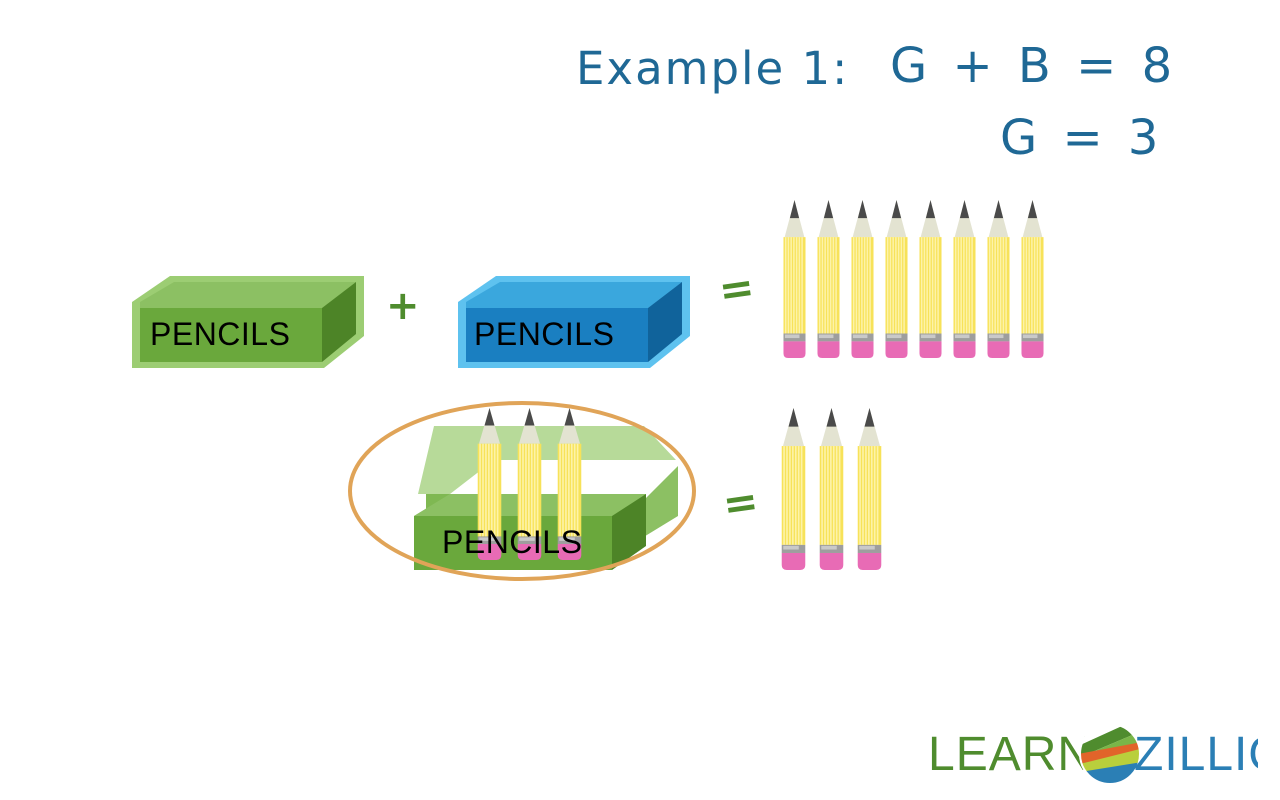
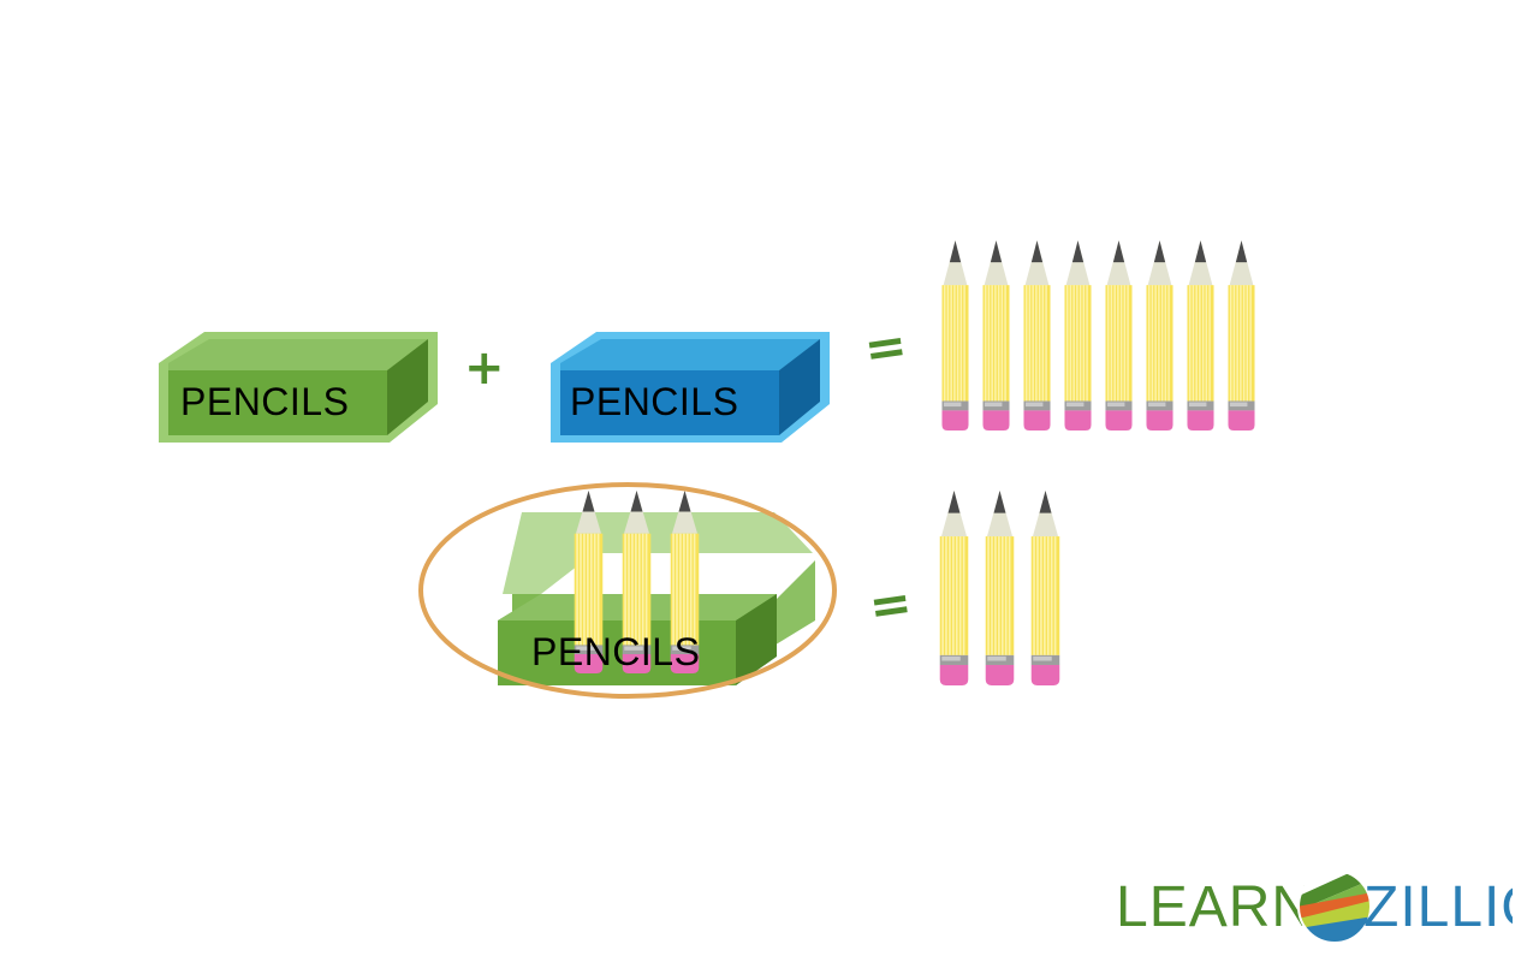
- Example 1:
- G + B = 8
- G = 3
  PENCILS
  +
  PENCILS
  PENCILS
  LEARN
  ZILLI
